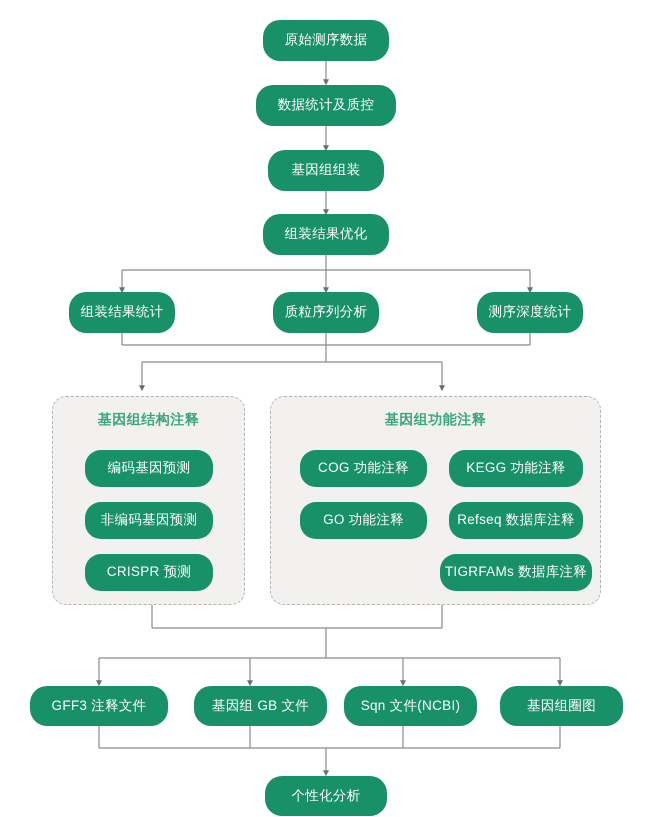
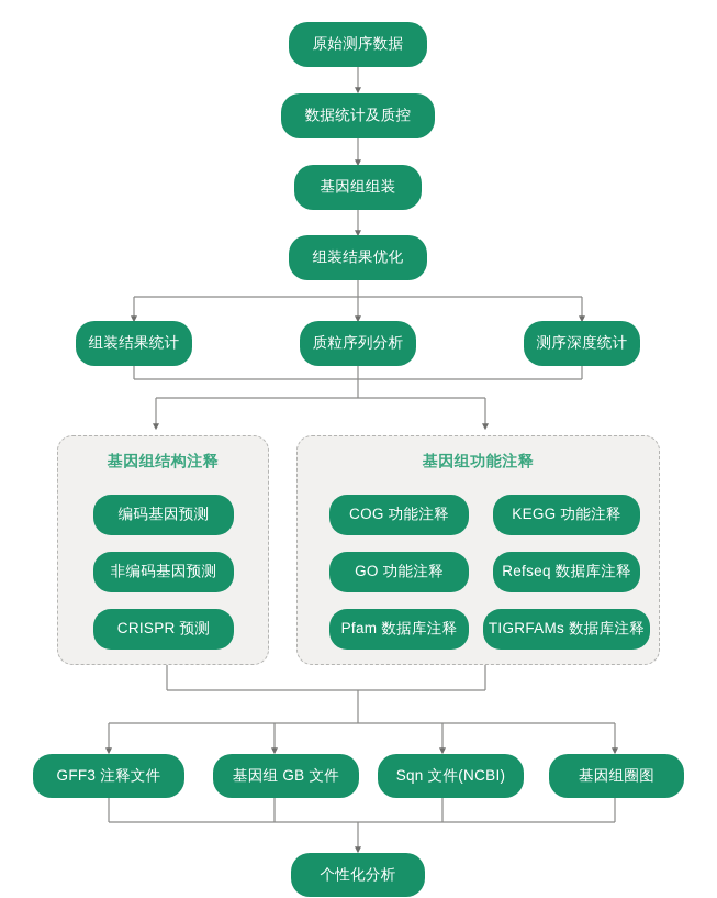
  原始测序数据
  数据统计及质控
  基因组组装
  组装结果优化
  组装结果统计
  质粒序列分析
  测序深度统计
  基因组结构注释
  编码基因预测
  非编码基因预测
  CRISPR 预测
  基因组功能注释
  COG 功能注释
  KEGG 功能注释
  GO 功能注释
  Refseq 数据库注释
+ Pfam 数据库注释
  TIGRFAMs 数据库注释
  GFF3 注释文件
  基因组 GB 文件
  Sqn 文件(NCBI)
  基因组圈图
  个性化分析
